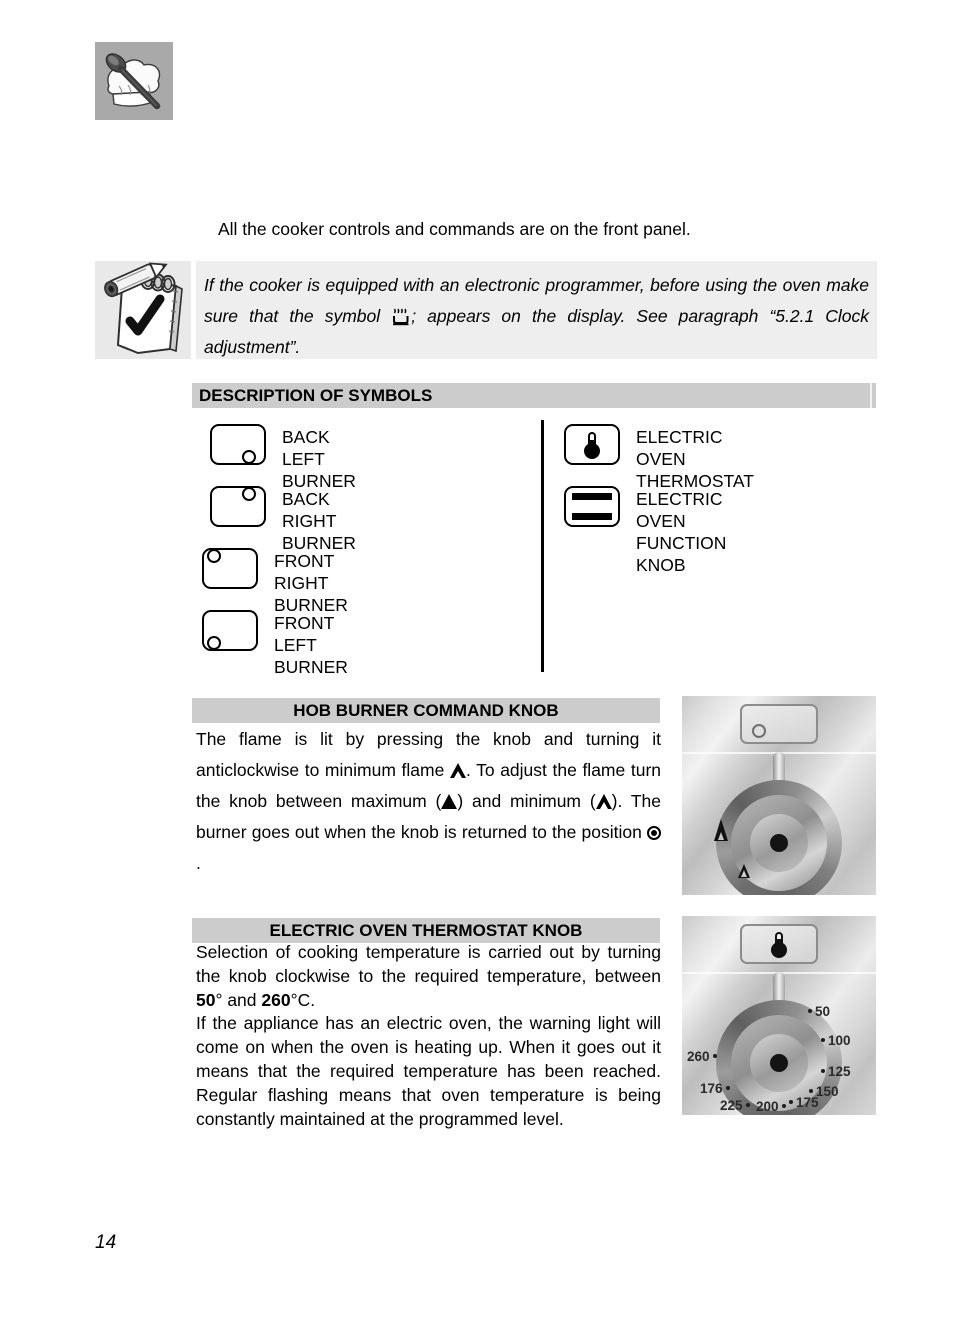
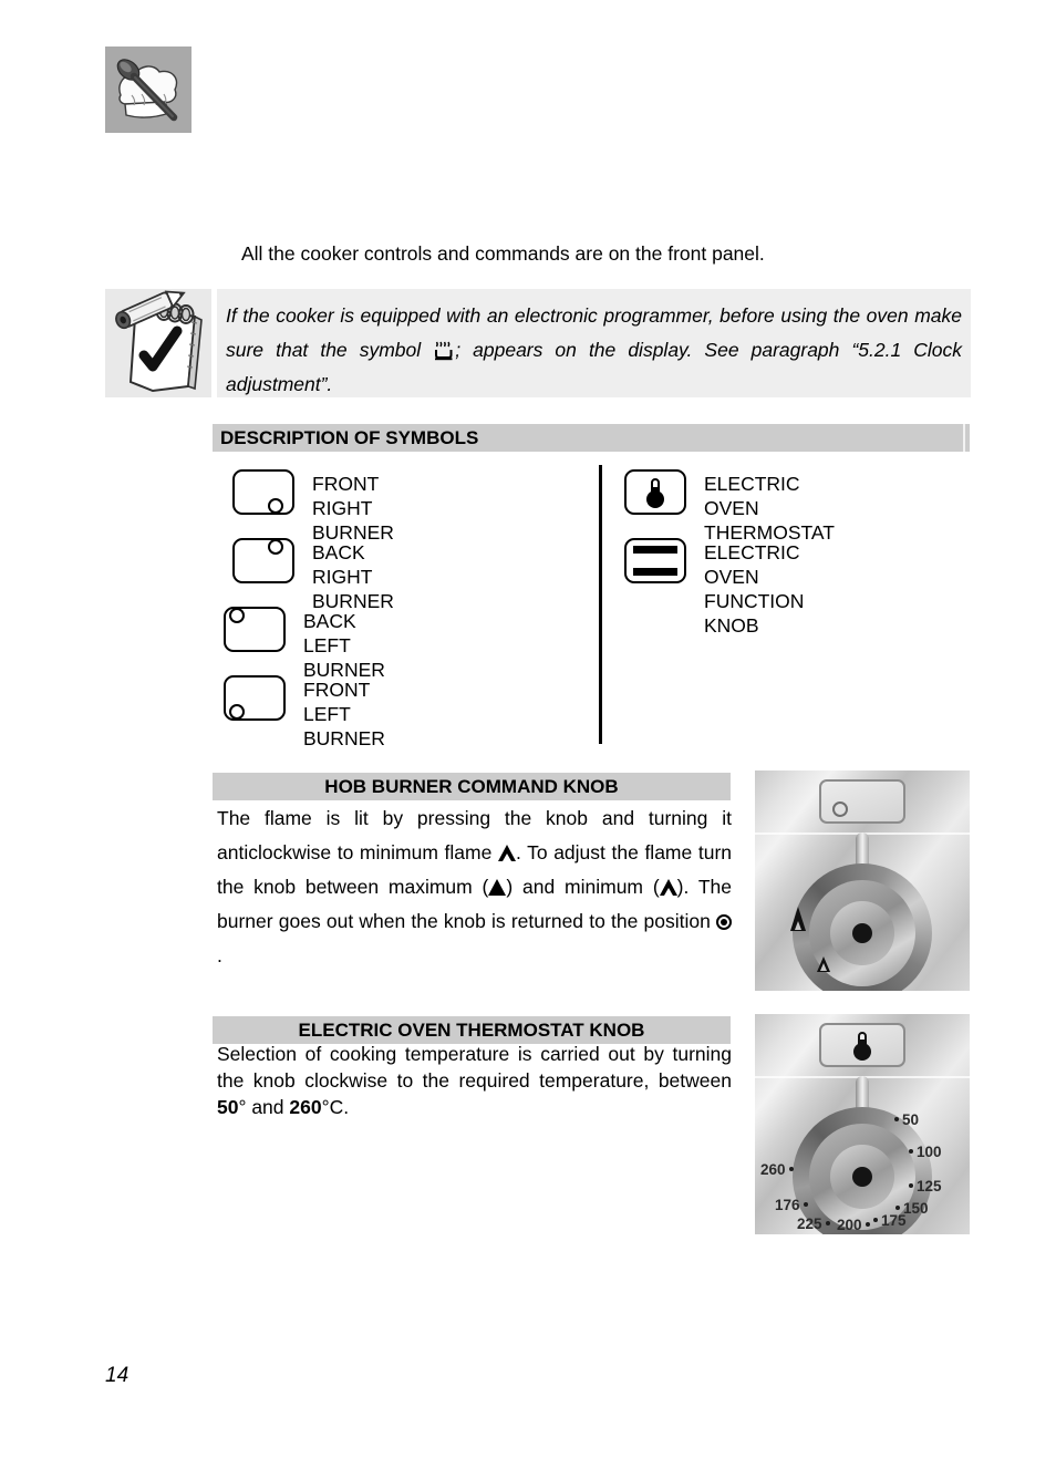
  All the cooker controls and commands are on the front panel.
  If the cooker is equipped with an electronic programmer, before using the oven make sure that the symbol ; appears on the display. See paragraph “5.2.1 Clock adjustment”.
  DESCRIPTION OF SYMBOLS
- BACK LEFT BURNER
+ FRONT RIGHT BURNER
  BACK RIGHT BURNER
- FRONT RIGHT BURNER
+ BACK LEFT BURNER
  FRONT LEFT BURNER
  ELECTRIC OVEN
  THERMOSTAT
  ELECTRIC OVEN
  FUNCTION KNOB
  HOB BURNER COMMAND KNOB
  The flame is lit by pressing the knob and turning it anticlockwise to minimum flame . To adjust the flame turn the knob between maximum ( ) and minimum ( ). The burner goes out when the knob is returned to the position .
  ELECTRIC OVEN THERMOSTAT KNOB
  Selection of cooking temperature is carried out by turning the knob clockwise to the required temperature, between 50° and 260°C.
- If the appliance has an electric oven, the warning light will come on when the oven is heating up. When it goes out it means that the required temperature has been reached. Regular flashing means that oven temperature is being constantly maintained at the programmed level.
  50
  100
  125
  150
  175
  200
  225
  176
  260
  14
